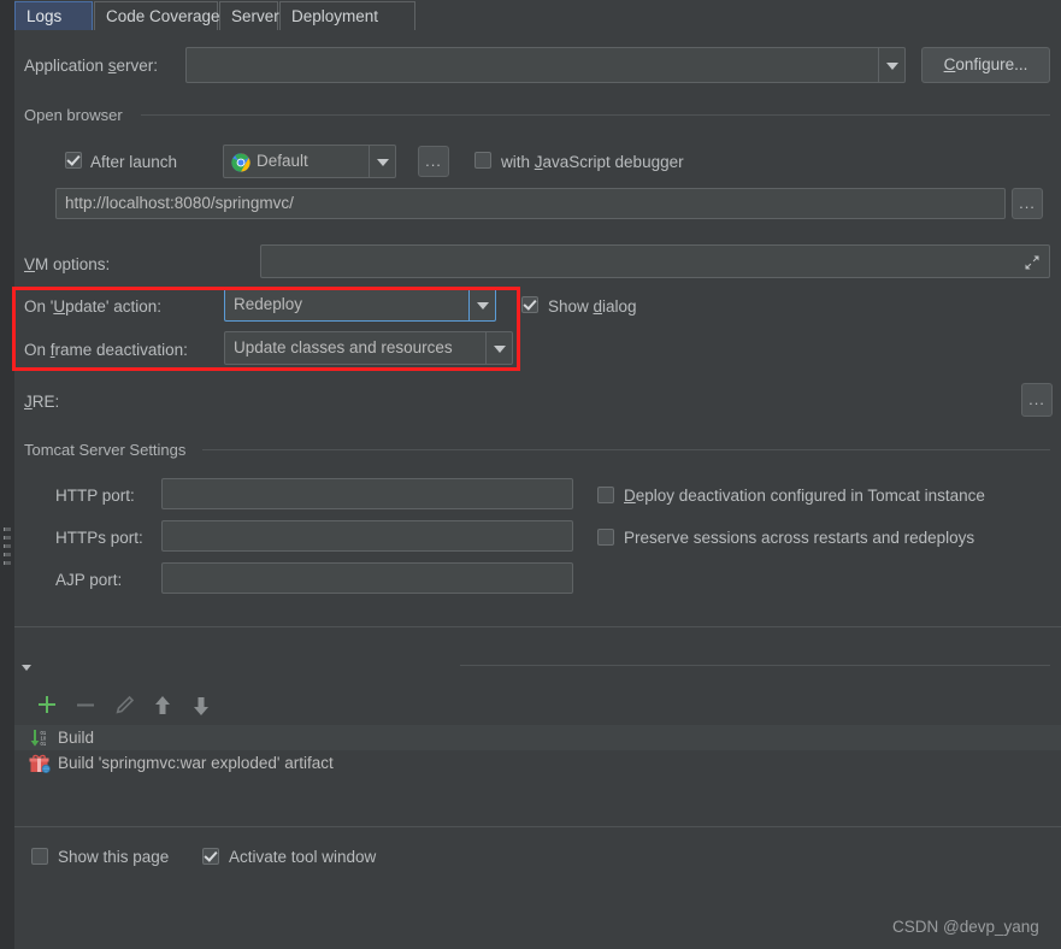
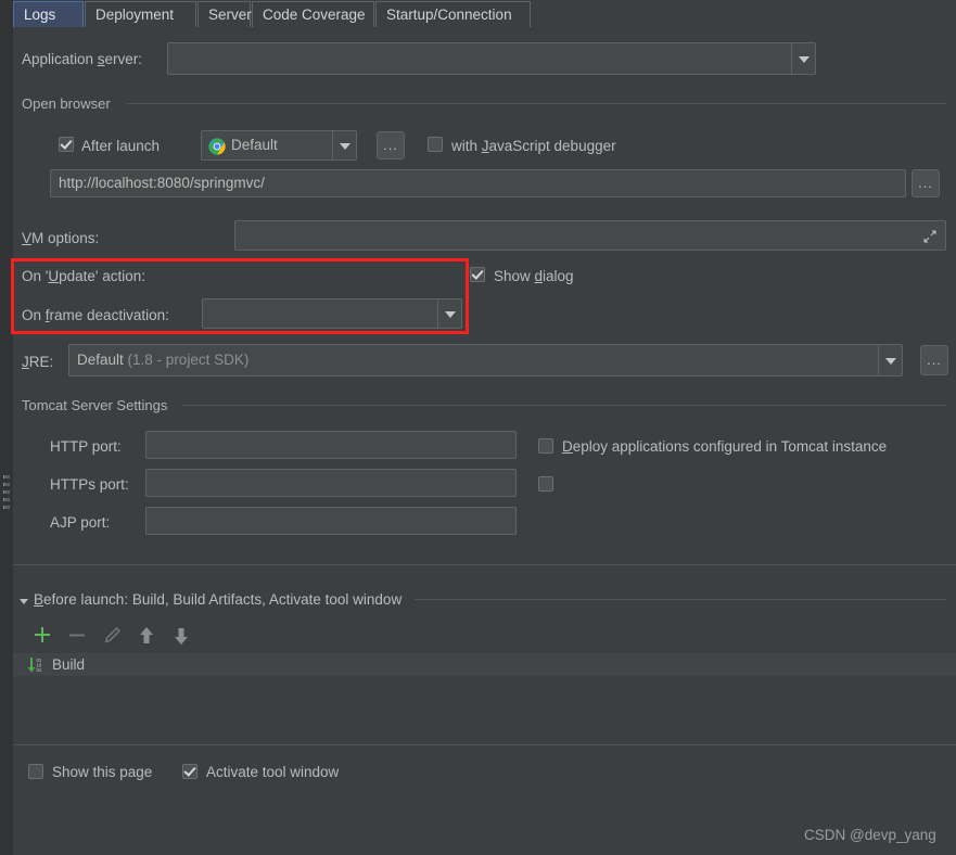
  Logs
- Code Coverage
+ Deployment
  Server
- Deployment
+ Code Coverage
+ Startup/Connection
  Application server:
- Configure...
  Open browser
  After launch
  Default
  ...
  with JavaScript debugger
  http://localhost:8080/springmvc/
  ...
  VM options:
  On 'Update' action:
- Redeploy
  Show dialog
  On frame deactivation:
- Update classes and resources
  JRE:
+ Default (1.8 - project SDK)
  ...
  Tomcat Server Settings
  HTTP port:
- Deploy deactivation configured in Tomcat instance
+ Deploy applications configured in Tomcat instance
  HTTPs port:
- Preserve sessions across restarts and redeploys
  AJP port:
+ Before launch: Build, Build Artifacts, Activate tool window
  Build
- Build 'springmvc:war exploded' artifact
  Show this page
  Activate tool window
  CSDN @devp_yang
